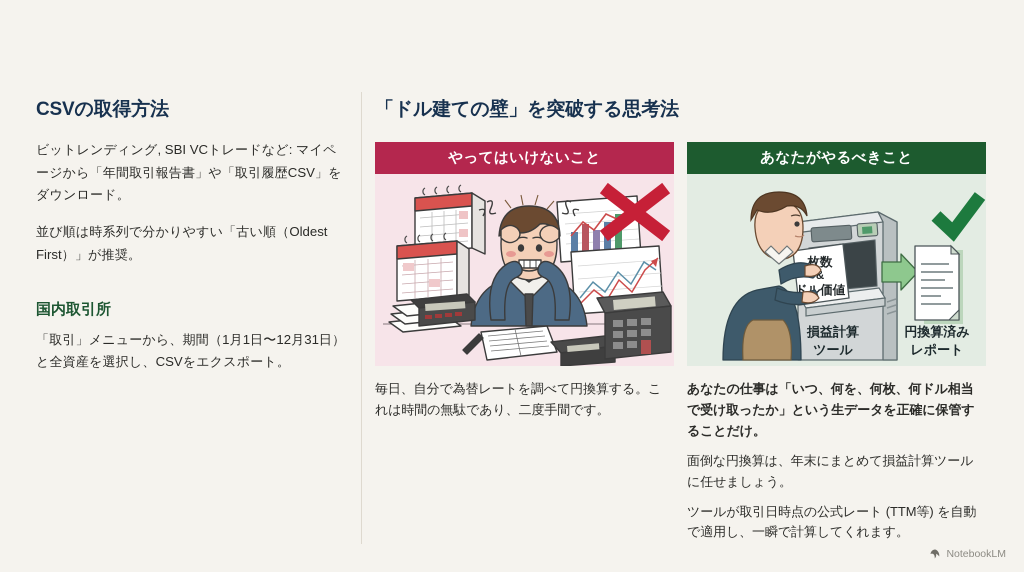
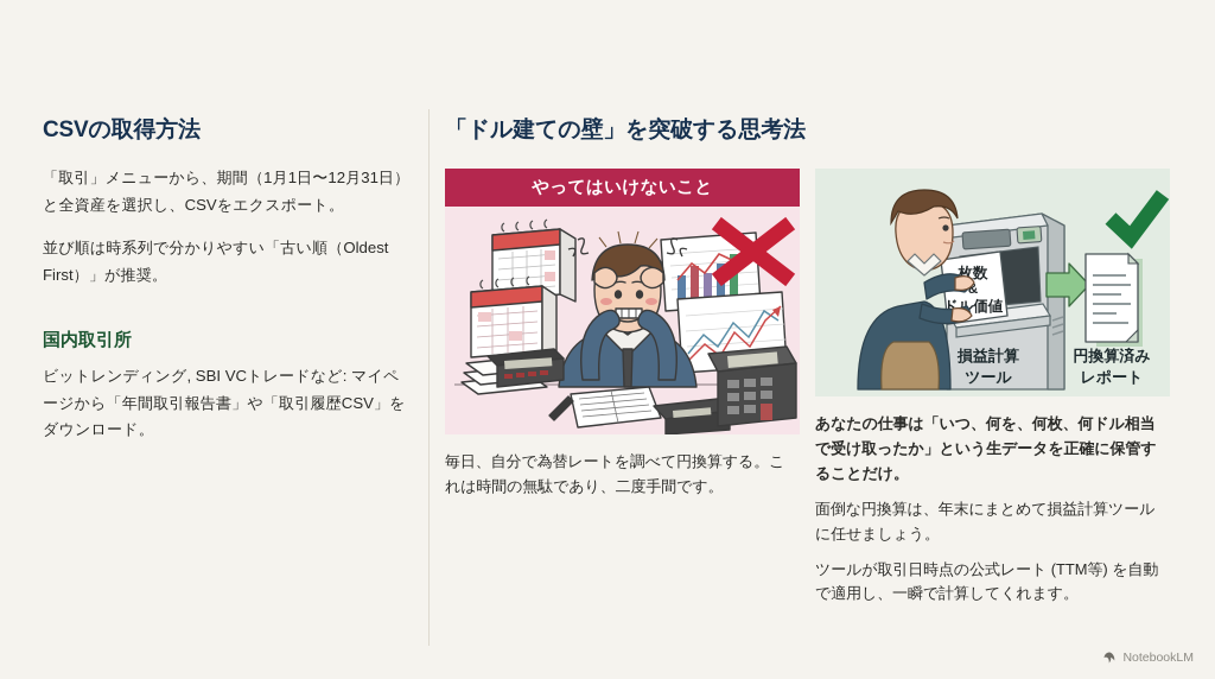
  CSVの取得方法
- ビットレンディング, SBI VCトレードなど: マイページから「年間取引報告書」や「取引履歴CSV」をダウンロード。
+ 「取引」メニューから、期間（1月1日〜12月31日）と全資産を選択し、CSVをエクスポート。
  並び順は時系列で分かりやすい「古い順（Oldest First）」が推奨。
  国内取引所
- 「取引」メニューから、期間（1月1日〜12月31日）と全資産を選択し、CSVをエクスポート。
+ ビットレンディング, SBI VCトレードなど: マイページから「年間取引報告書」や「取引履歴CSV」をダウンロード。
  「ドル建ての壁」を突破する思考法
  やってはいけないこと
  毎日、自分で為替レートを調べて円換算する。これは時間の無駄であり、二度手間です。
- あなたがやるべきこと
  枚数
  &
  ド価値
  損益計算
  ツール
  円換算済み
  レポート
  あなたの仕事は「いつ、何を、何枚、何ドル相当で受け取ったか」という生データを正確に保管することだけ。
  面倒な円換算は、年末にまとめて損益計算ツールに任せましょう。
  ツールが取引日時点の公式レート (TTM等) を自動で適用し、一瞬で計算してくれます。
  NotebookLM
